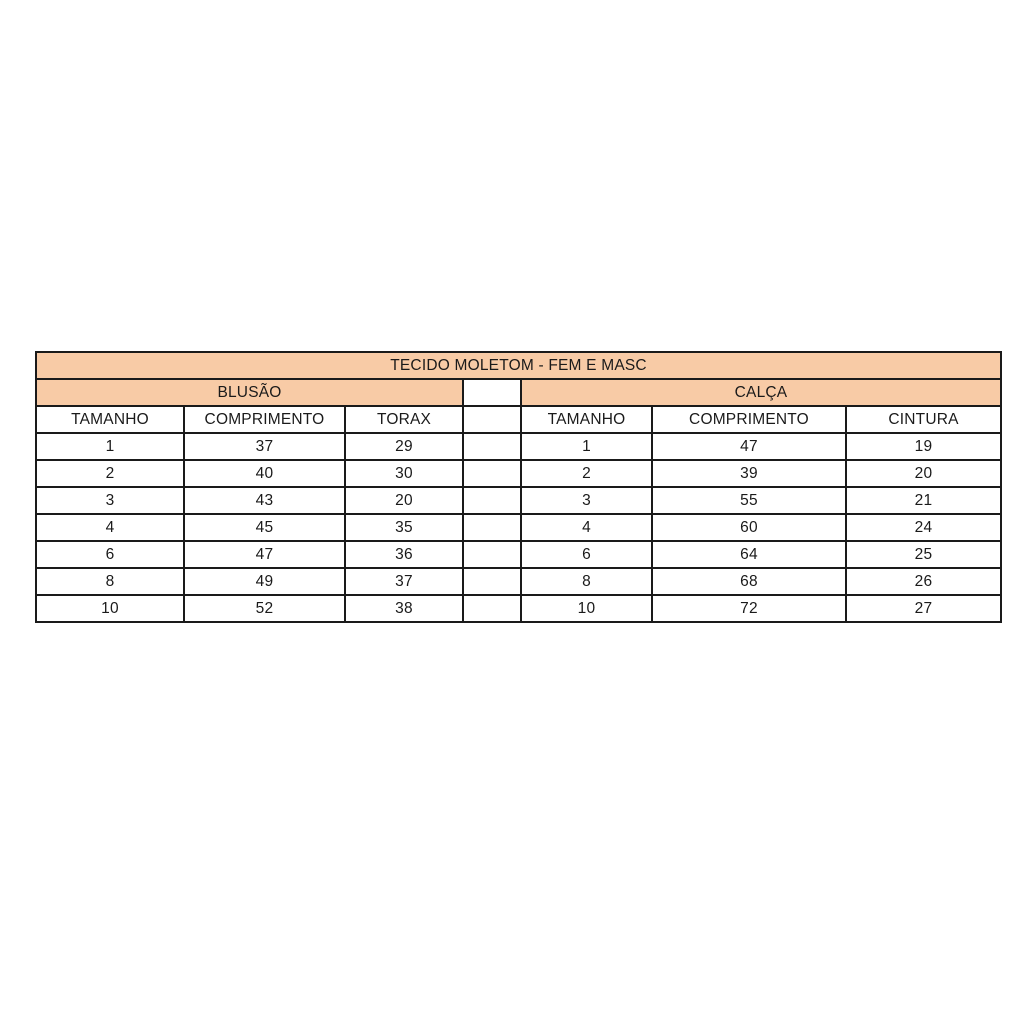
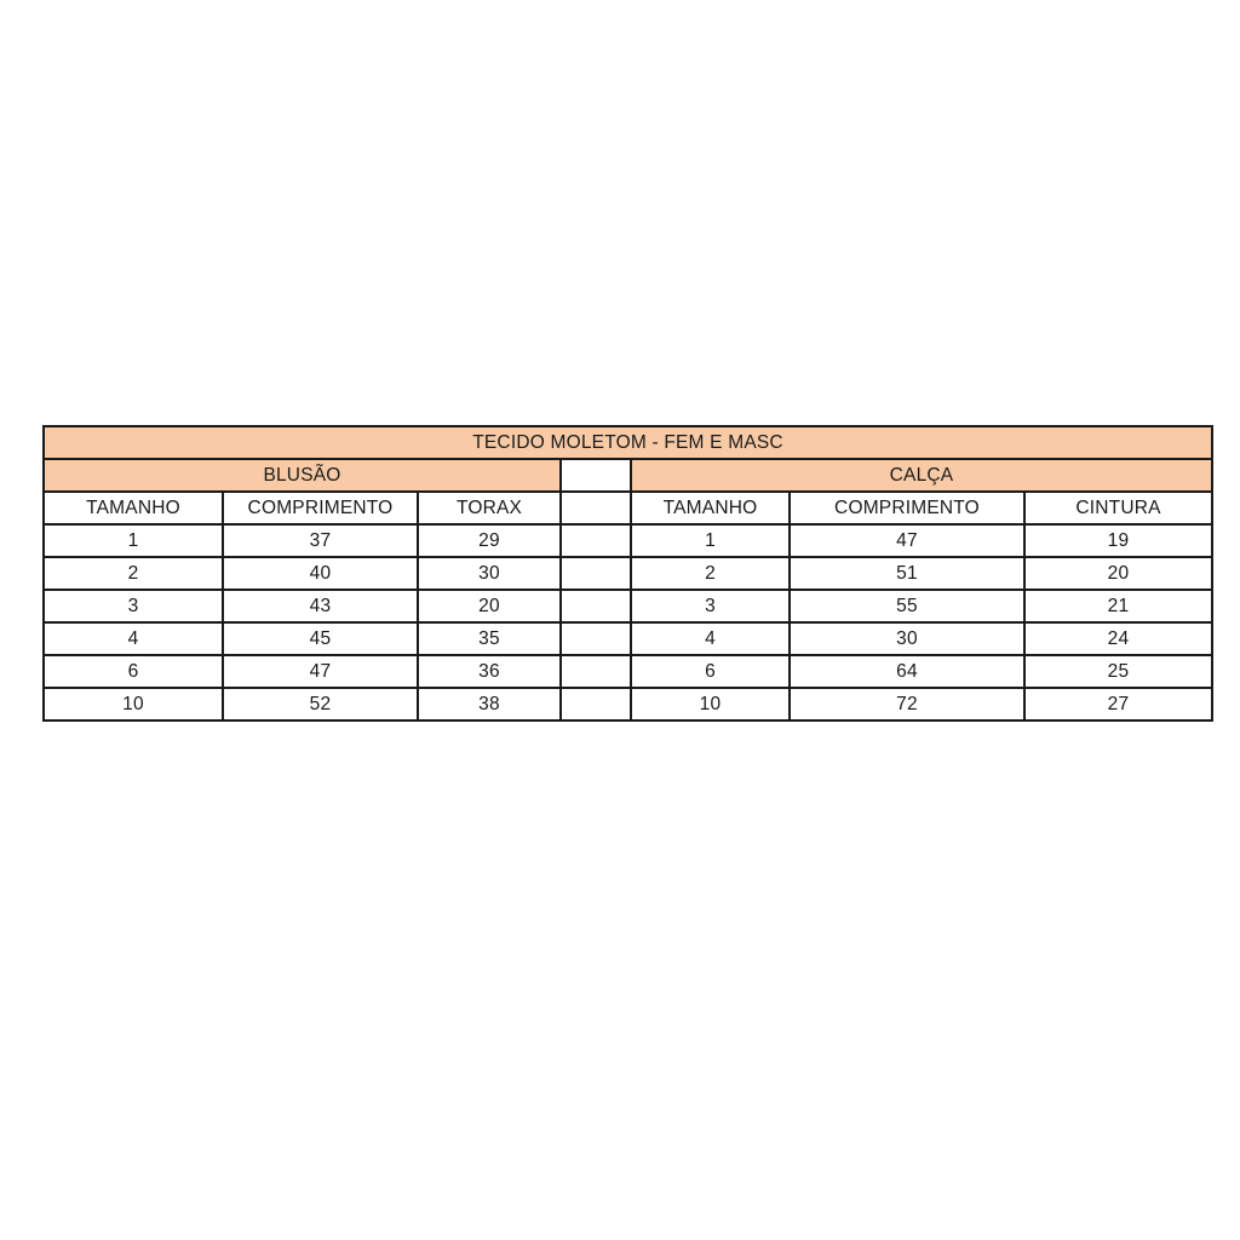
  TECIDO MOLETOM - FEM E MASC
  BLUSÃO		CALÇA
  TAMANHO	COMPRIMENTO	TORAX		TAMANHO	COMPRIMENTO	CINTURA
  1	37	29		1	47	19
- 2	40	30		2	39	20
+ 2	40	30		2	51	20
  3	43	20		3	55	21
- 4	45	35		4	60	24
+ 4	45	35		4	30	24
  6	47	36		6	64	25
- 8	49	37		8	68	26
  10	52	38		10	72	27
